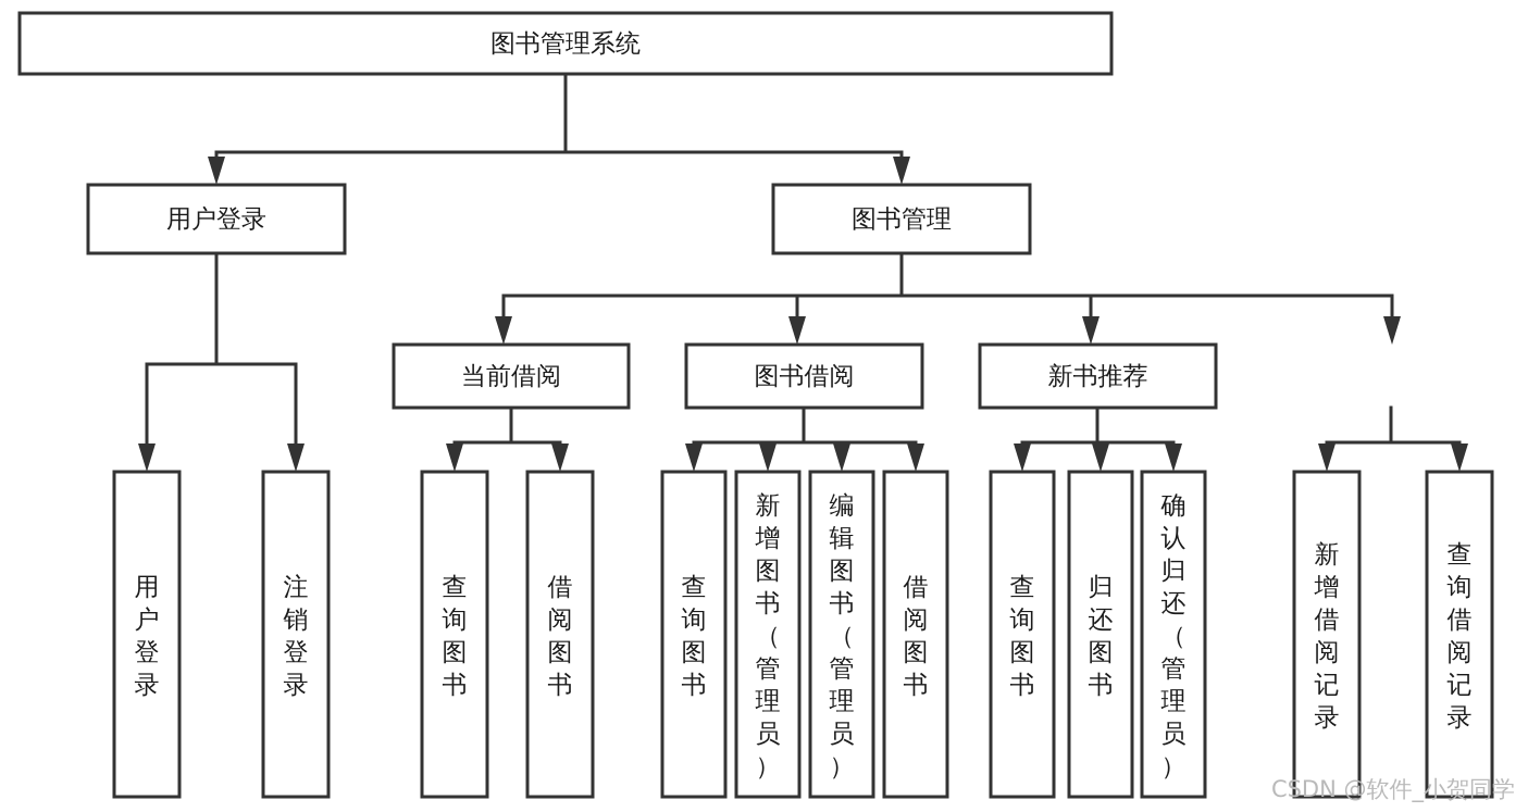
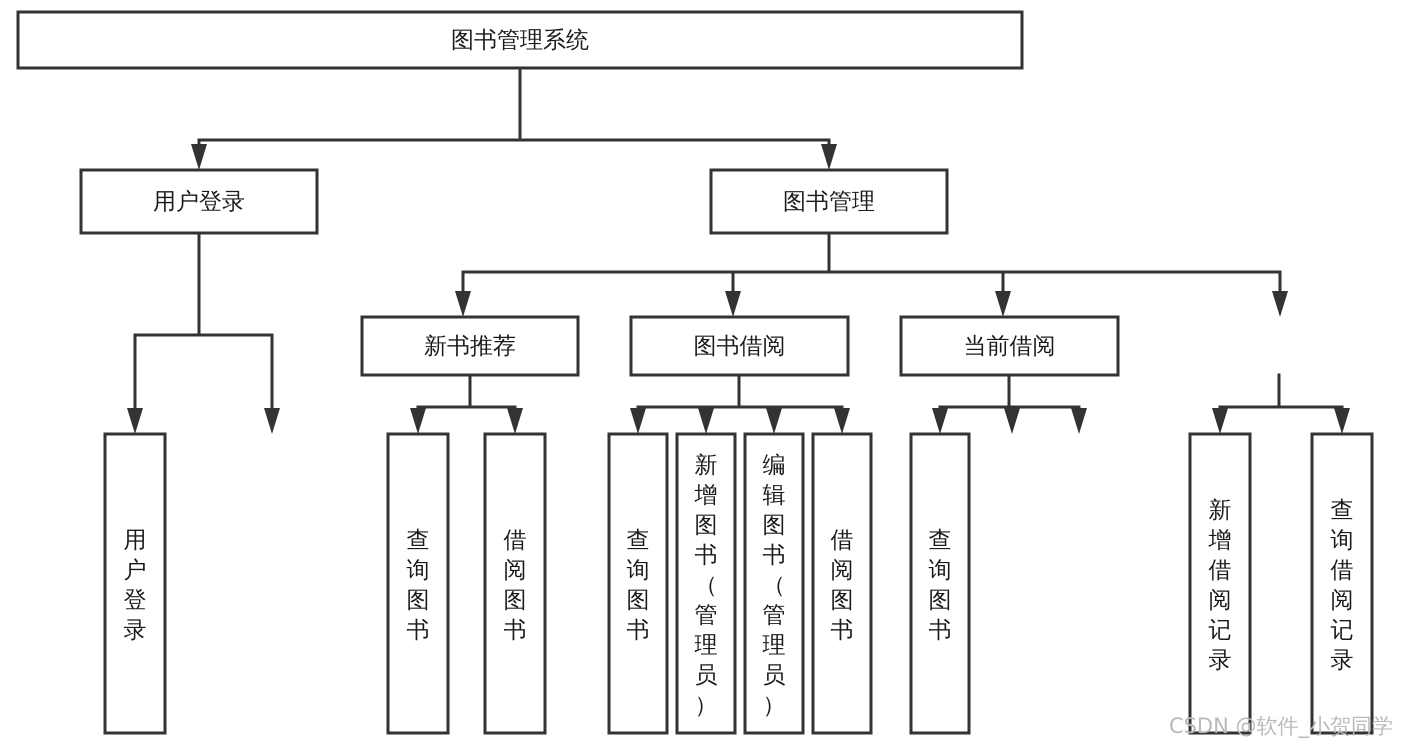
  图书管理系统
  用户登录
  图书管理
- 当前借阅
+ 新书推荐
  图书借阅
- 新书推荐
+ 当前借阅
  用户登录
- 注销登录
  查询图书
  借阅图书
  查询图书
  新增图书（管理员）
  编辑图书（管理员）
  借阅图书
  查询图书
- 归还图书
- 确认归还（管理员）
  新增借阅记录
  查询借阅记录
  CSDN @软件_小贺同学
